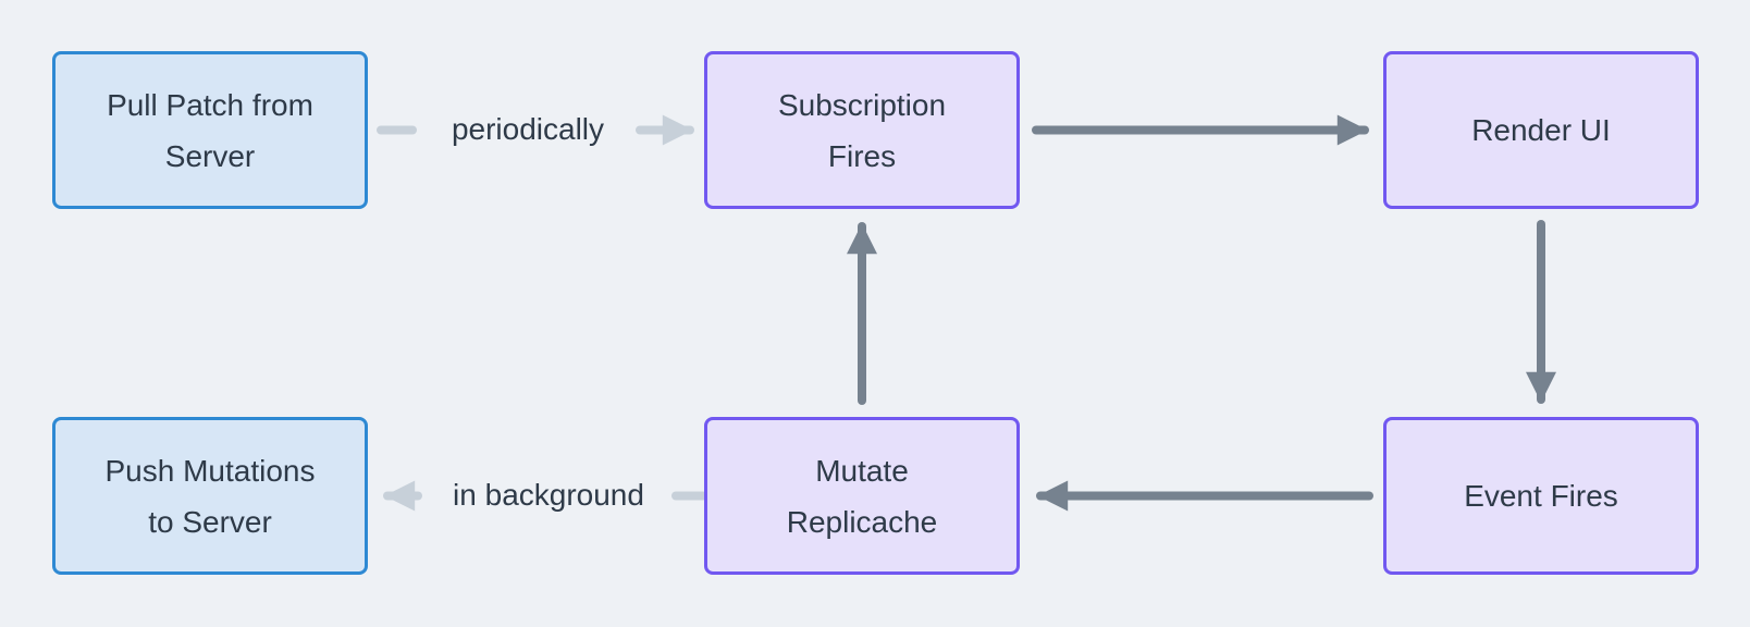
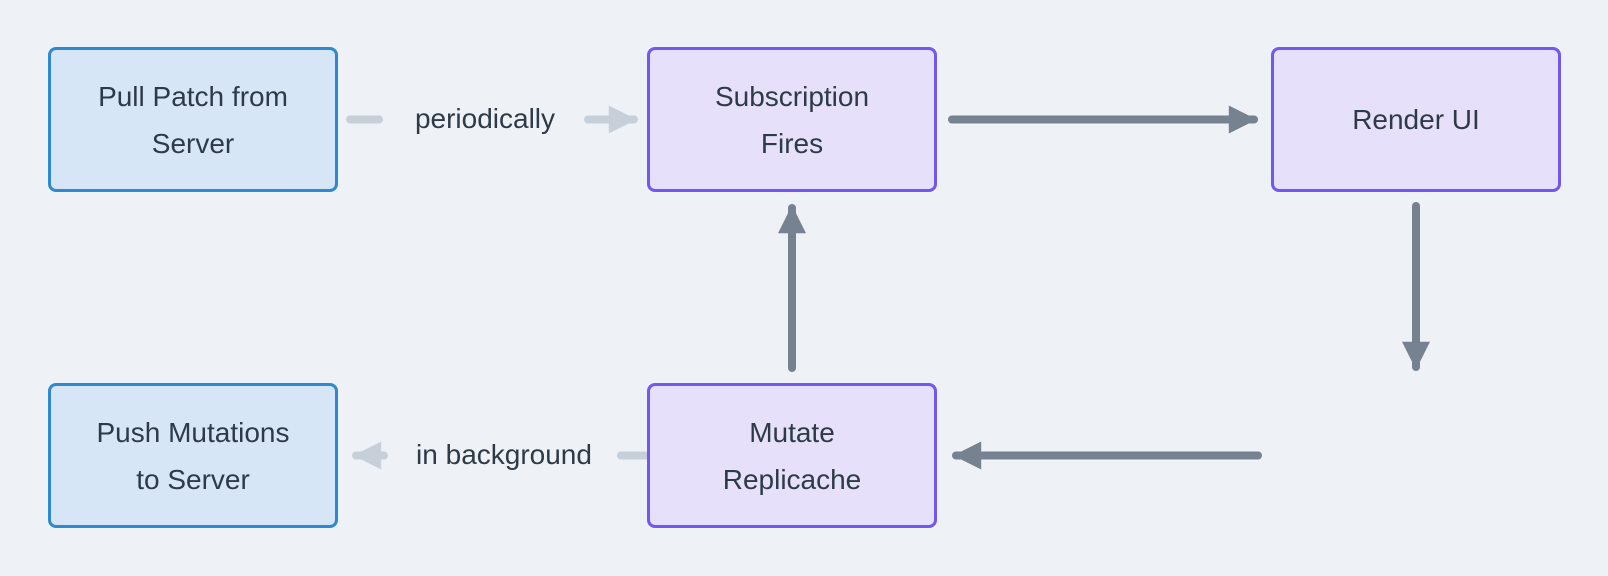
  Pull Patch from
  Server
  Subscription
  Fires
  Render UI
  Push Mutations
  to Server
  Mutate
  Replicache
- Event Fires
  periodically
  in background
